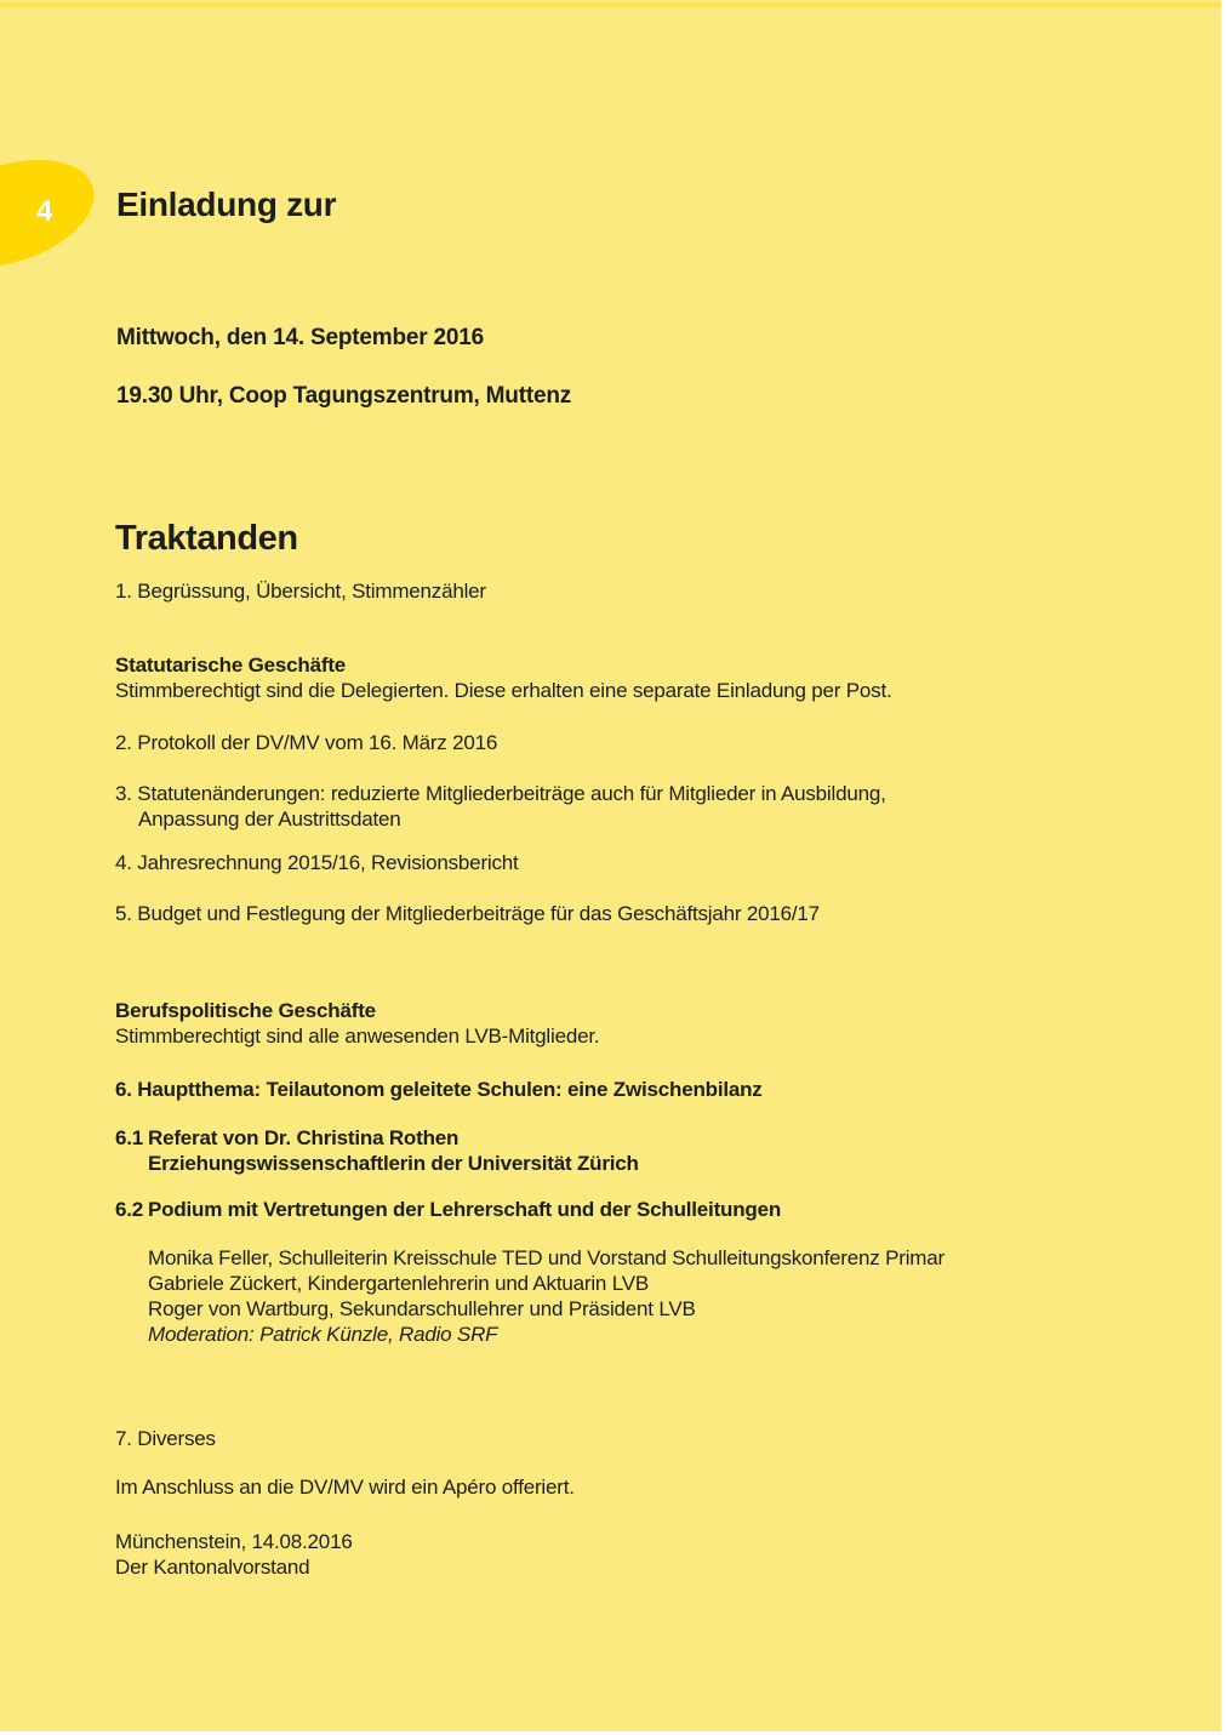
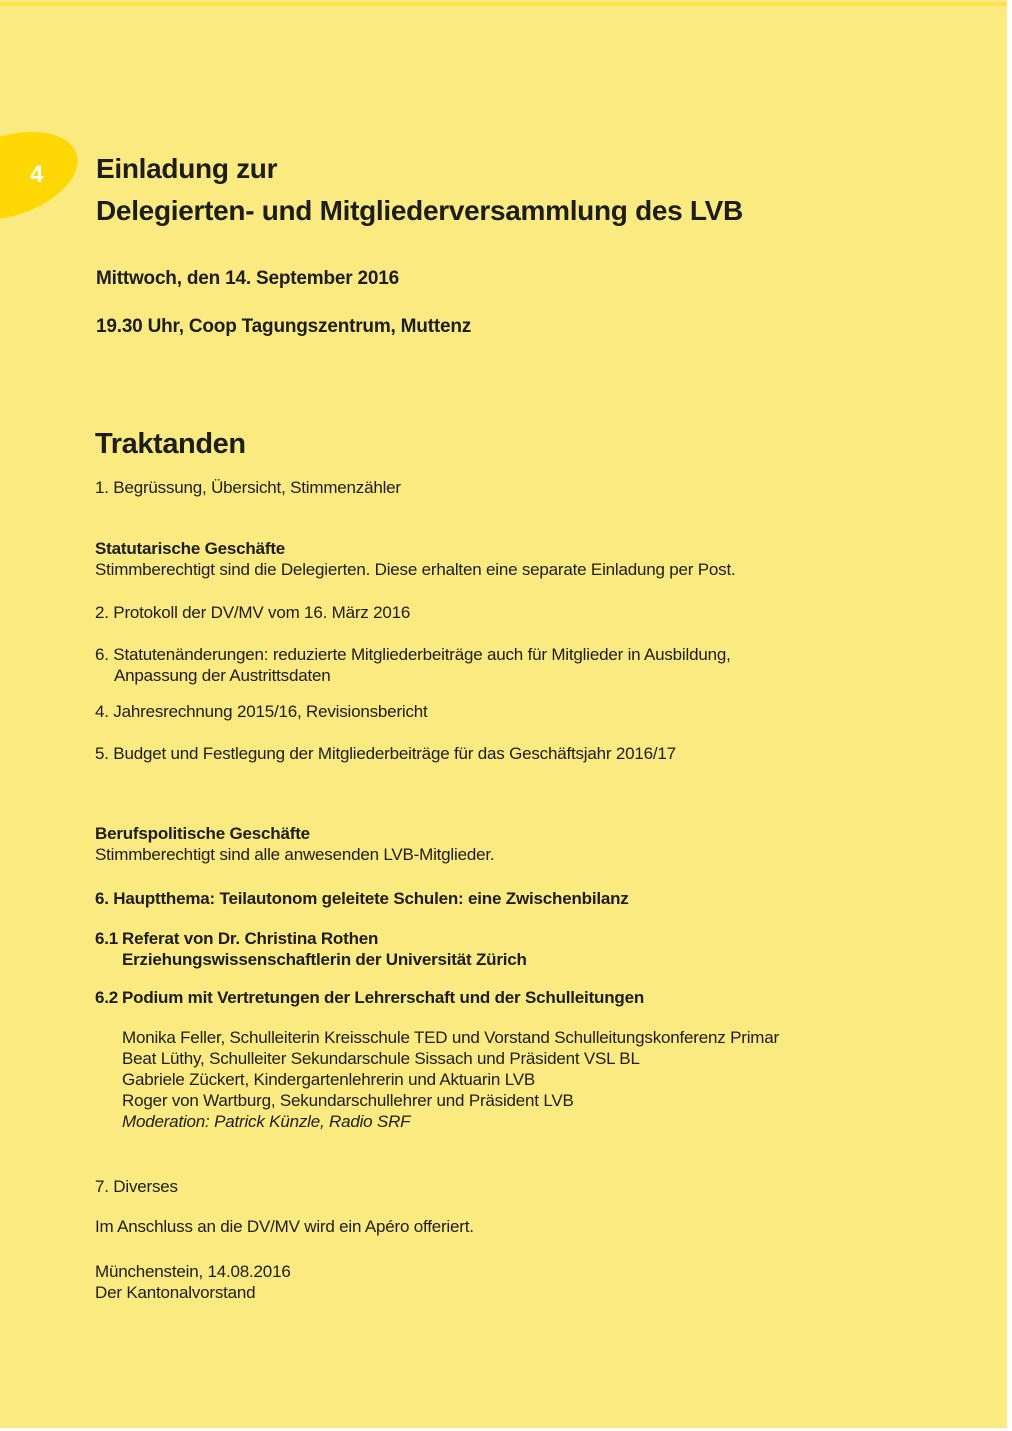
  4
  Einladung zur
+ Delegierten- und Mitgliederversammlung des LVB
  Mittwoch, den 14. September 2016
  19.30 Uhr, Coop Tagungszentrum, Muttenz
  Traktanden
  1. Begrüssung, Übersicht, Stimmenzähler
  Statutarische Geschäfte
  Stimmberechtigt sind die Delegierten. Diese erhalten eine separate Einladung per Post.
  2. Protokoll der DV/MV vom 16. März 2016
- 3. Statutenänderungen: reduzierte Mitgliederbeiträge auch für Mitglieder in Ausbildung,
+ 6. Statutenänderungen: reduzierte Mitgliederbeiträge auch für Mitglieder in Ausbildung,
  Anpassung der Austrittsdaten
  4. Jahresrechnung 2015/16, Revisionsbericht
  5. Budget und Festlegung der Mitgliederbeiträge für das Geschäftsjahr 2016/17
  Berufspolitische Geschäfte
  Stimmberechtigt sind alle anwesenden LVB-Mitglieder.
  6. Hauptthema: Teilautonom geleitete Schulen: eine Zwischenbilanz
  6.1
  Referat von Dr. Christina Rothen
  Erziehungswissenschaftlerin der Universität Zürich
  6.2
  Podium mit Vertretungen der Lehrerschaft und der Schulleitungen
  Monika Feller, Schulleiterin Kreisschule TED und Vorstand Schulleitungskonferenz Primar
+ Beat Lüthy, Schulleiter Sekundarschule Sissach und Präsident VSL BL
  Gabriele Zückert, Kindergartenlehrerin und Aktuarin LVB
  Roger von Wartburg, Sekundarschullehrer und Präsident LVB
  Moderation: Patrick Künzle, Radio SRF
  7. Diverses
  Im Anschluss an die DV/MV wird ein Apéro offeriert.
  Münchenstein, 14.08.2016
  Der Kantonalvorstand
